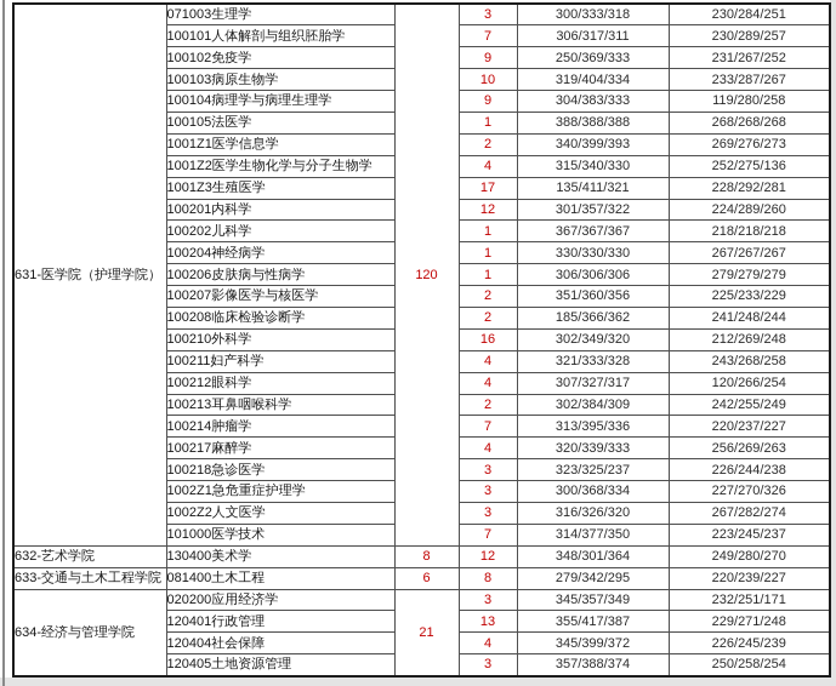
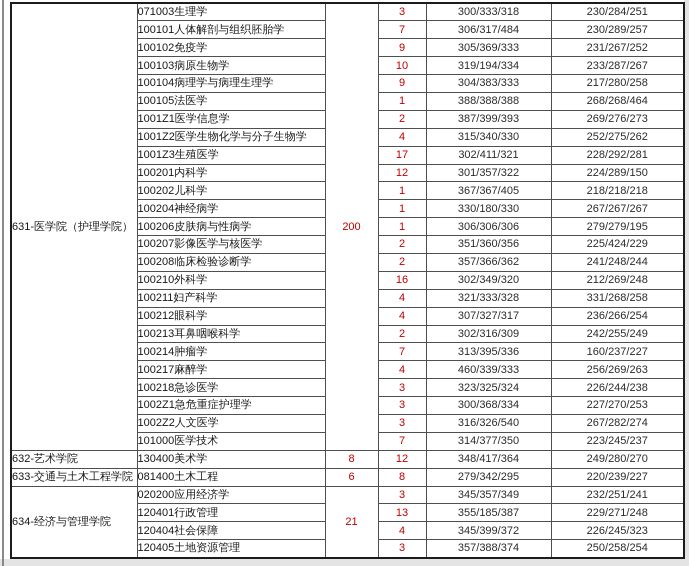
- 631-医学院（护理学院）	071003生理学	120	3	300/333/318	230/284/251
+ 631-医学院（护理学院）	071003生理学	200	3	300/333/318	230/284/251
- 100101人体解剖与组织胚胎学	7	306/317/311	230/289/257
+ 100101人体解剖与组织胚胎学	7	306/317/484	230/289/257
- 100102免疫学	9	250/369/333	231/267/252
+ 100102免疫学	9	305/369/333	231/267/252
- 100103病原生物学	10	319/404/334	233/287/267
+ 100103病原生物学	10	319/194/334	233/287/267
- 100104病理学与病理生理学	9	304/383/333	119/280/258
+ 100104病理学与病理生理学	9	304/383/333	217/280/258
- 100105法医学	1	388/388/388	268/268/268
+ 100105法医学	1	388/388/388	268/268/464
- 1001Z1医学信息学	2	340/399/393	269/276/273
+ 1001Z1医学信息学	2	387/399/393	269/276/273
- 1001Z2医学生物化学与分子生物学	4	315/340/330	252/275/136
+ 1001Z2医学生物化学与分子生物学	4	315/340/330	252/275/262
- 1001Z3生殖医学	17	135/411/321	228/292/281
+ 1001Z3生殖医学	17	302/411/321	228/292/281
- 100201内科学	12	301/357/322	224/289/260
+ 100201内科学	12	301/357/322	224/289/150
- 100202儿科学	1	367/367/367	218/218/218
+ 100202儿科学	1	367/367/405	218/218/218
- 100204神经病学	1	330/330/330	267/267/267
+ 100204神经病学	1	330/180/330	267/267/267
- 100206皮肤病与性病学	1	306/306/306	279/279/279
+ 100206皮肤病与性病学	1	306/306/306	279/279/195
- 100207影像医学与核医学	2	351/360/356	225/233/229
+ 100207影像医学与核医学	2	351/360/356	225/424/229
- 100208临床检验诊断学	2	185/366/362	241/248/244
+ 100208临床检验诊断学	2	357/366/362	241/248/244
  100210外科学	16	302/349/320	212/269/248
- 100211妇产科学	4	321/333/328	243/268/258
+ 100211妇产科学	4	321/333/328	331/268/258
- 100212眼科学	4	307/327/317	120/266/254
+ 100212眼科学	4	307/327/317	236/266/254
- 100213耳鼻咽喉科学	2	302/384/309	242/255/249
+ 100213耳鼻咽喉科学	2	302/316/309	242/255/249
- 100214肿瘤学	7	313/395/336	220/237/227
+ 100214肿瘤学	7	313/395/336	160/237/227
- 100217麻醉学	4	320/339/333	256/269/263
+ 100217麻醉学	4	460/339/333	256/269/263
- 100218急诊医学	3	323/325/237	226/244/238
+ 100218急诊医学	3	323/325/324	226/244/238
- 1002Z1急危重症护理学	3	300/368/334	227/270/326
+ 1002Z1急危重症护理学	3	300/368/334	227/270/253
- 1002Z2人文医学	3	316/326/320	267/282/274
+ 1002Z2人文医学	3	316/326/540	267/282/274
  101000医学技术	7	314/377/350	223/245/237
- 632-艺术学院	130400美术学	8	12	348/301/364	249/280/270
+ 632-艺术学院	130400美术学	8	12	348/417/364	249/280/270
  633-交通与土木工程学院	081400土木工程	6	8	279/342/295	220/239/227
- 634-经济与管理学院	020200应用经济学	21	3	345/357/349	232/251/171
+ 634-经济与管理学院	020200应用经济学	21	3	345/357/349	232/251/241
- 120401行政管理	13	355/417/387	229/271/248
+ 120401行政管理	13	355/185/387	229/271/248
- 120404社会保障	4	345/399/372	226/245/239
+ 120404社会保障	4	345/399/372	226/245/323
  120405土地资源管理	3	357/388/374	250/258/254
